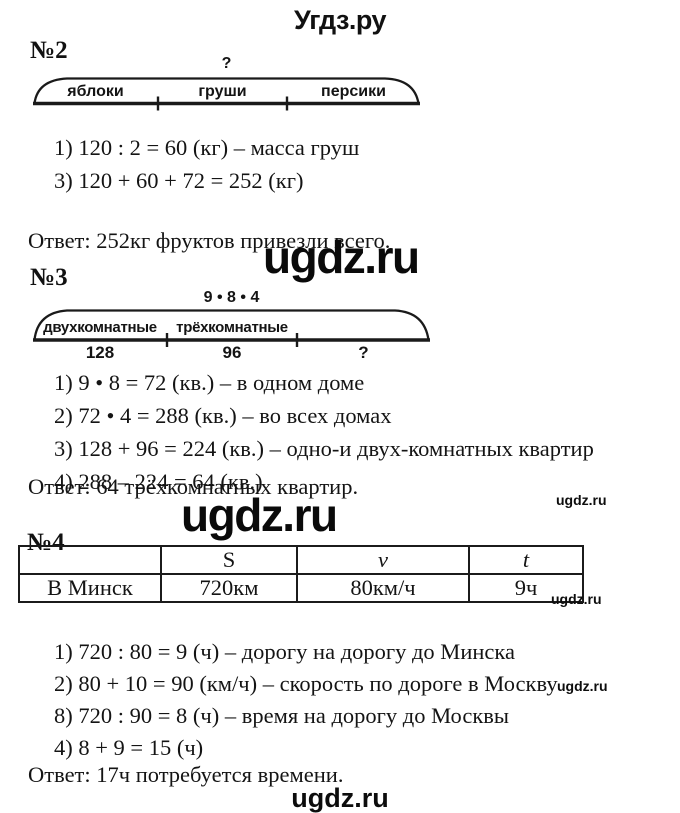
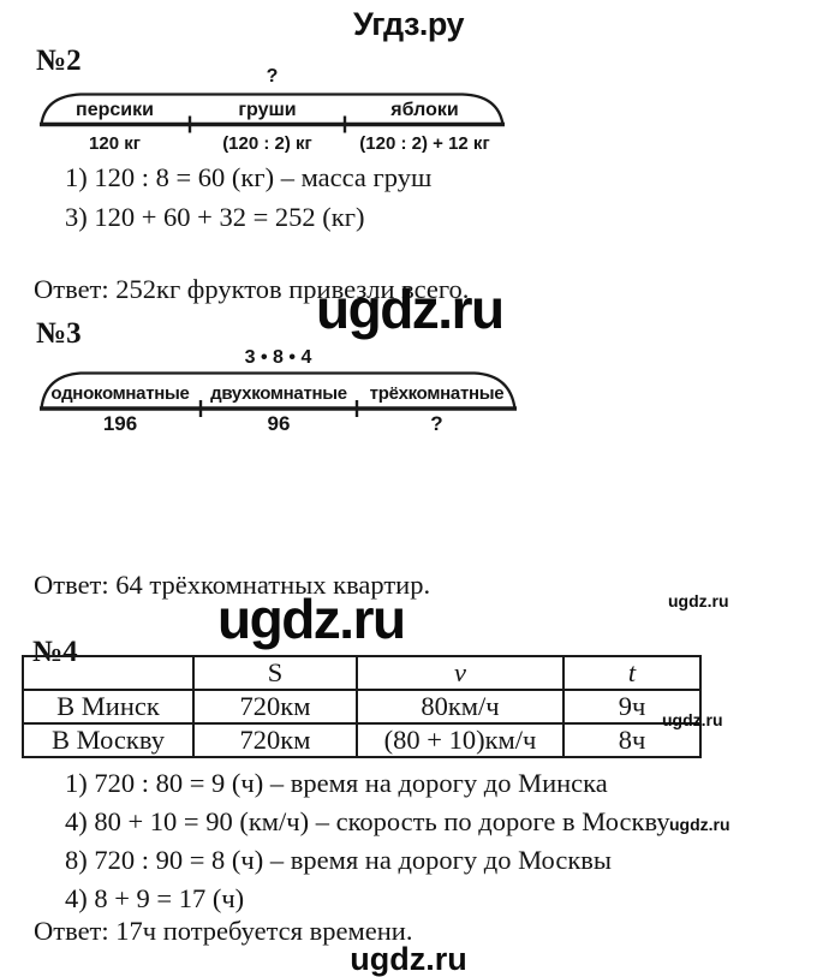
  Угдз.ру
  №2
  ?
- яблоки
+ персики
  груши
- персики
+ яблоки
+ 120 кг
+ (120 : 2) кг
+ (120 : 2) + 12 кг
- 1) 120 : 2 = 60 (кг) – масса груш
+ 1) 120 : 8 = 60 (кг) – масса груш
- 3) 120 + 60 + 72 = 252 (кг)
+ 3) 120 + 60 + 32 = 252 (кг)
  Ответ: 252кг фруктов привезли всего.
  ugdz.ru
  №3
- 9 • 8 • 4
+ 3 • 8 • 4
+ однокомнатные
  двухкомнатные
  трёхкомнатные
- 128
+ 196
  96
  ?
- 1) 9 • 8 = 72 (кв.) – в одном доме
- 2) 72 • 4 = 288 (кв.) – во всех домах
- 3) 128 + 96 = 224 (кв.) – одно-и двух-комнатных квартир
- 4) 288 – 224 = 64 (кв.)
  Ответ: 64 трёхкомнатных квартир.
  ugdz.ru
  ugdz.ru
  №4
  	S	v	t
  В Минск	720км	80км/ч	9ч
+ В Москву	720км	(80 + 10)км/ч	8ч
  ugdz.ru
- 1) 720 : 80 = 9 (ч) – дорогу на дорогу до Минска
+ 1) 720 : 80 = 9 (ч) – время на дорогу до Минска
- 2) 80 + 10 = 90 (км/ч) – скорость по дороге в Москву
+ 4) 80 + 10 = 90 (км/ч) – скорость по дороге в Москву
  8) 720 : 90 = 8 (ч) – время на дорогу до Москвы
- 4) 8 + 9 = 15 (ч)
+ 4) 8 + 9 = 17 (ч)
  Ответ: 17ч потребуется времени.
  ugdz.ru
  ugdz.ru
